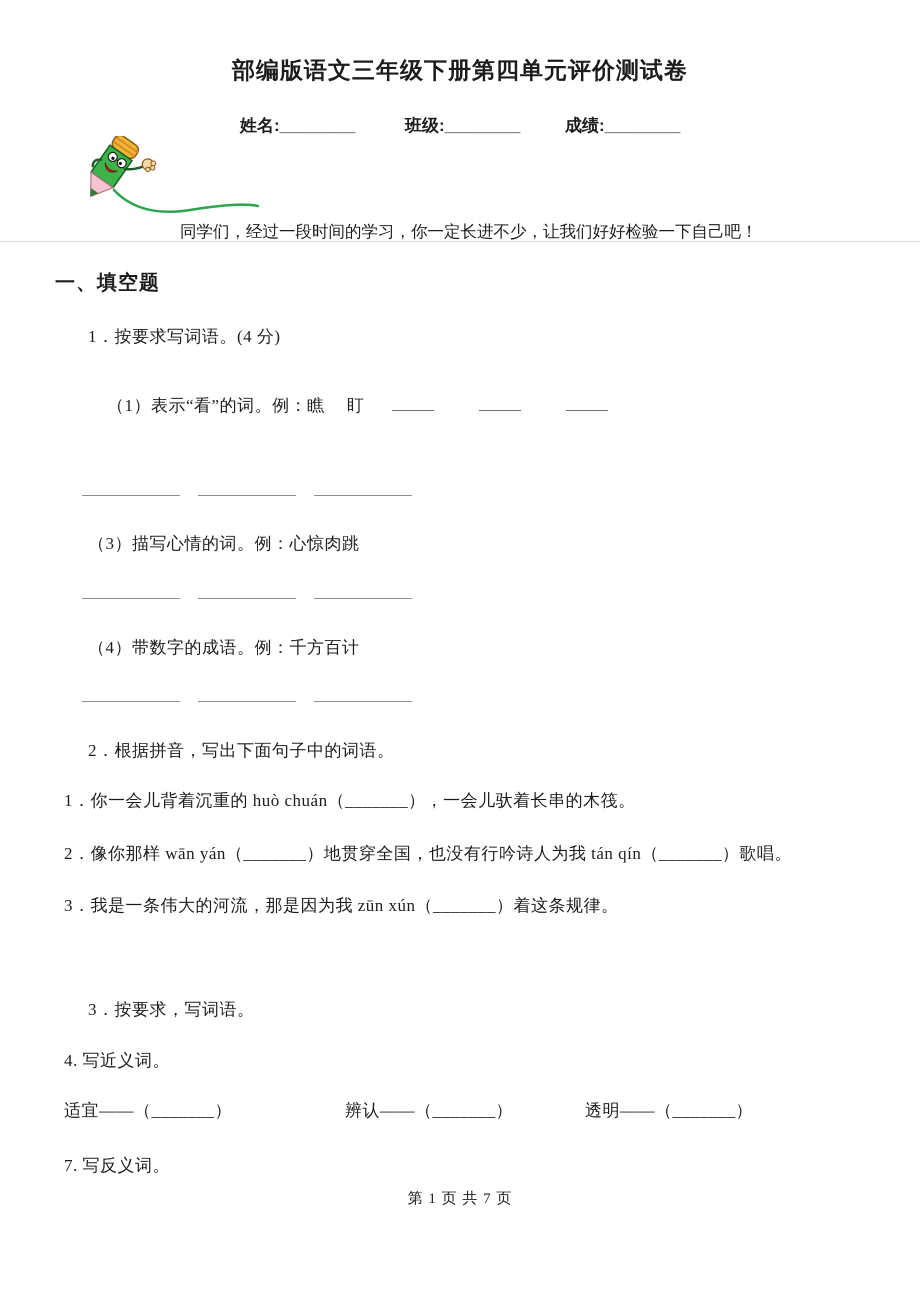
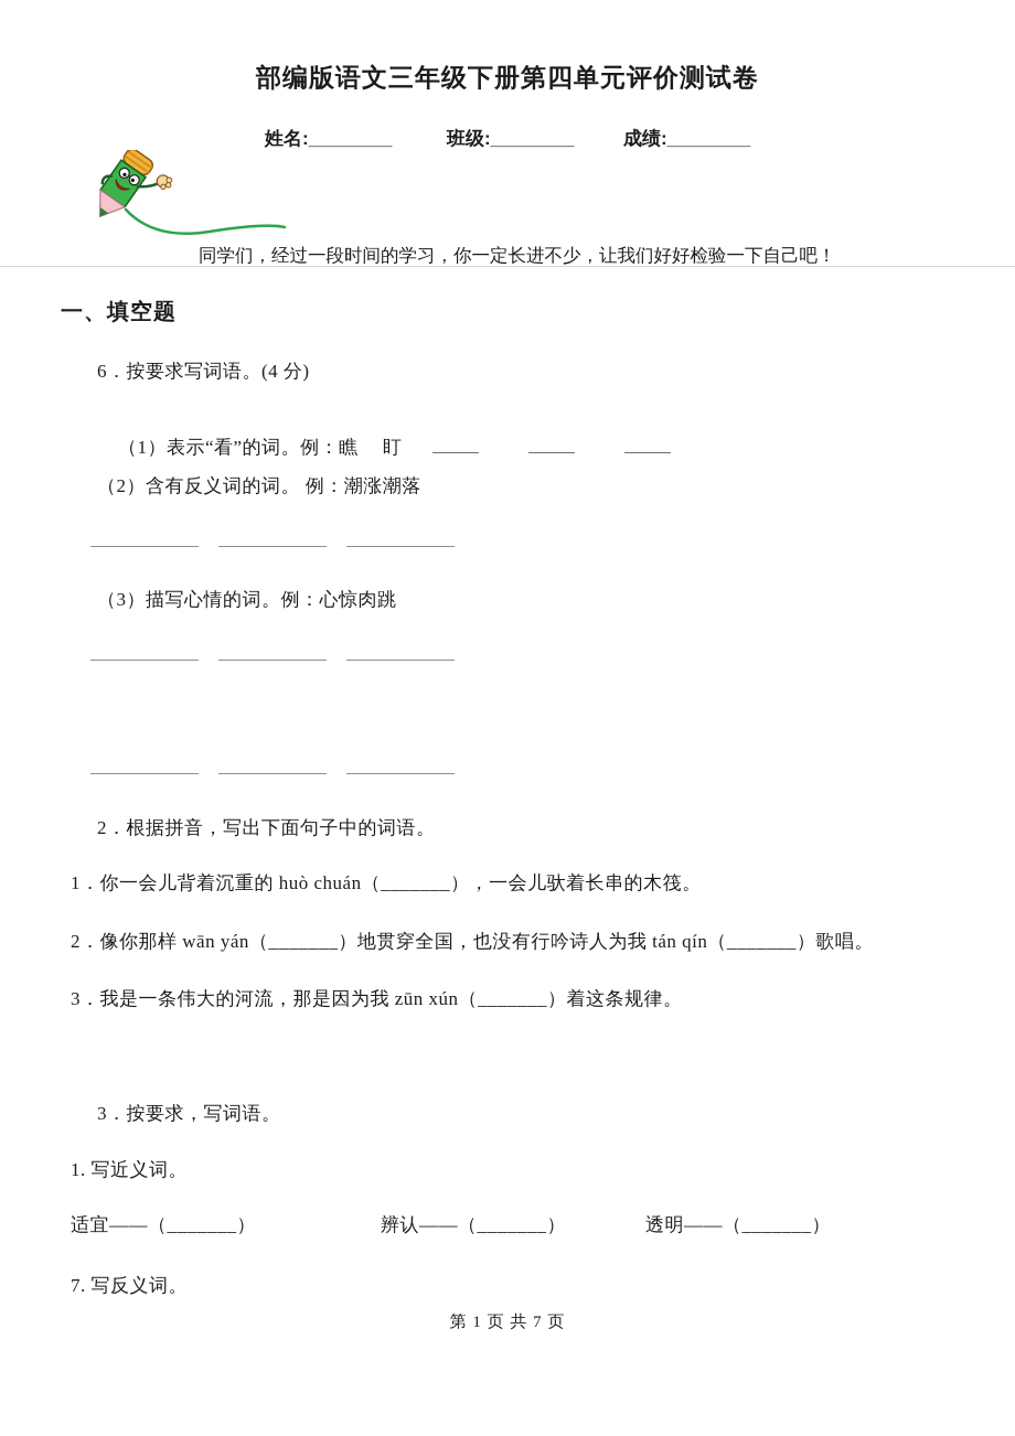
  部编版语文三年级下册第四单元评价测试卷
  姓名:________
  班级:________
  成绩:________
  同学们，经过一段时间的学习，你一定长进不少，让我们好好检验一下自己吧！
  一、填空题
- 1．按要求写词语。(4 分)
+ 6．按要求写词语。(4 分)
  （1）表示“看”的词。例：瞧 盯
+ （2）含有反义词的词。 例：潮涨潮落
  （3）描写心情的词。例：心惊肉跳
- （4）带数字的成语。例：千方百计
  2．根据拼音，写出下面句子中的词语。
  1．你一会儿背着沉重的 huò chuán（_______），一会儿驮着长串的木筏。
  2．像你那样 wān yán（_______）地贯穿全国，也没有行吟诗人为我 tán qín（_______）歌唱。
  3．我是一条伟大的河流，那是因为我 zūn xún（_______）着这条规律。
  3．按要求，写词语。
- 4. 写近义词。
+ 1. 写近义词。
  适宜——（_______）
  辨认——（_______）
  透明——（_______）
  7. 写反义词。
  第 1 页 共 7 页
